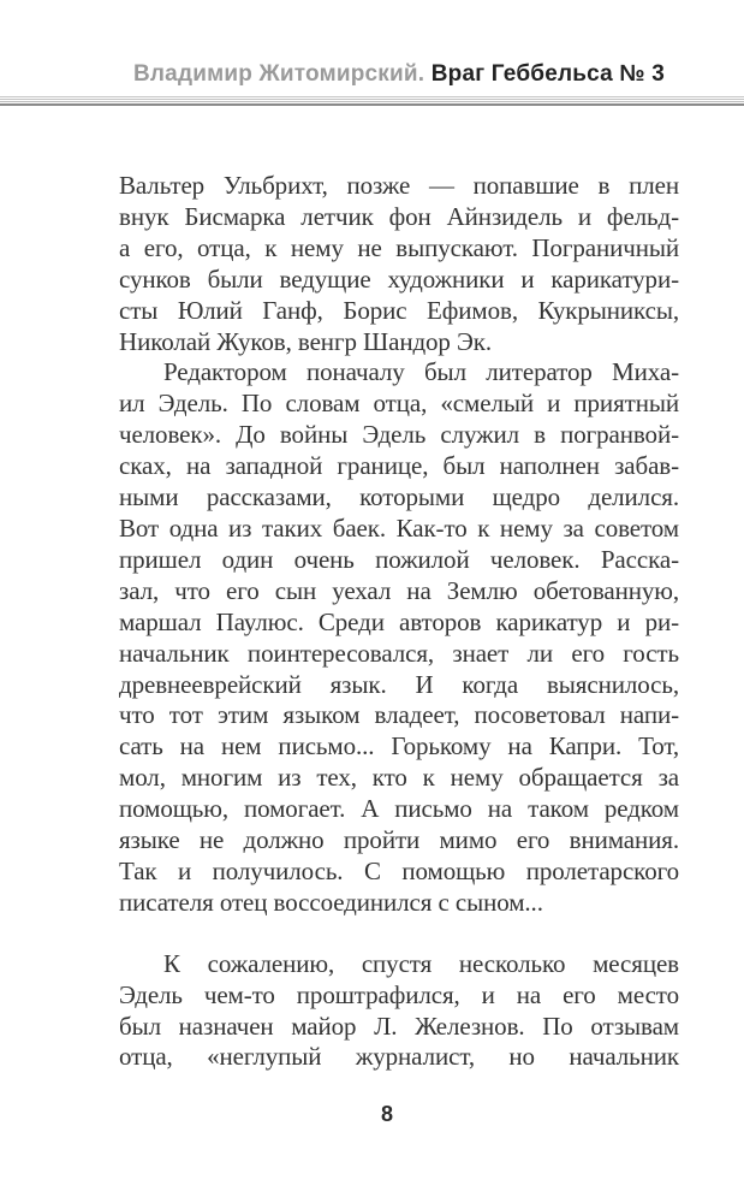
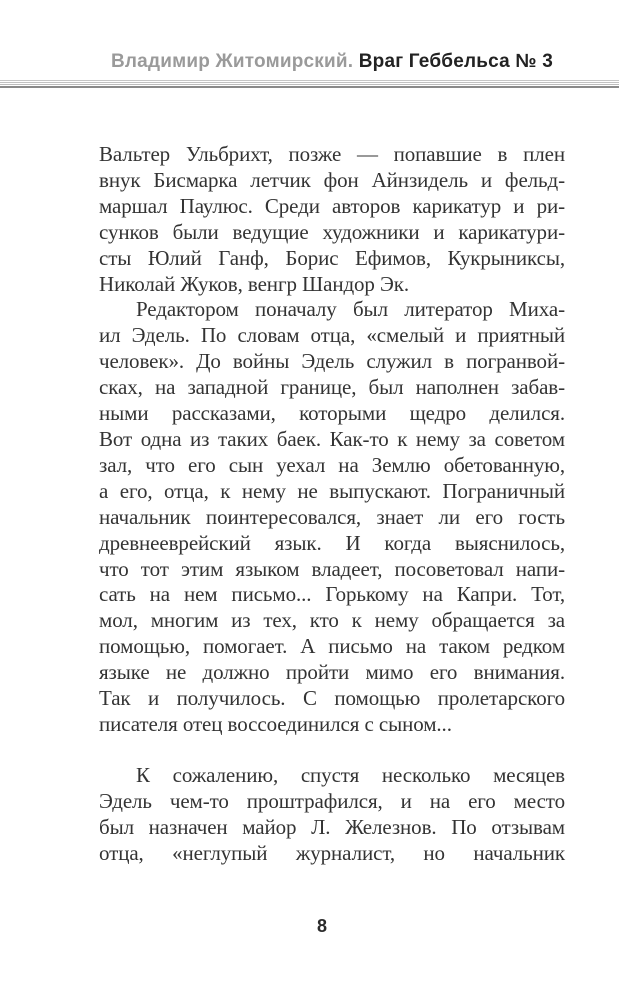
  Владимир Житомирский. Враг Геббельса № 3
  Вальтер Ульбрихт, позже — попавшие в плен
  внук Бисмарка летчик фон Айнзидель и фельд-
- а его, отца, к нему не выпускают. Пограничный
+ маршал Паулюс. Среди авторов карикатур и ри-
  сунков были ведущие художники и карикатури-
  сты Юлий Ганф, Борис Ефимов, Кукрыниксы,
  Николай Жуков, венгр Шандор Эк.
  Редактором поначалу был литератор Миха-
  ил Эдель. По словам отца, «смелый и приятный
  человек». До войны Эдель служил в погранвой-
  сках, на западной границе, был наполнен забав-
  ными рассказами, которыми щедро делился.
  Вот одна из таких баек. Как-то к нему за советом
- пришел один очень пожилой человек. Расска-
  зал, что его сын уехал на Землю обетованную,
- маршал Паулюс. Среди авторов карикатур и ри-
+ а его, отца, к нему не выпускают. Пограничный
  начальник поинтересовался, знает ли его гость
  древнееврейский язык. И когда выяснилось,
  что тот этим языком владеет, посоветовал напи-
  сать на нем письмо... Горькому на Капри. Тот,
  мол, многим из тех, кто к нему обращается за
  помощью, помогает. А письмо на таком редком
  языке не должно пройти мимо его внимания.
  Так и получилось. С помощью пролетарского
  писателя отец воссоединился с сыном...
  К сожалению, спустя несколько месяцев
  Эдель чем-то проштрафился, и на его место
  был назначен майор Л. Железнов. По отзывам
  отца, «неглупый журналист, но начальник
  8
